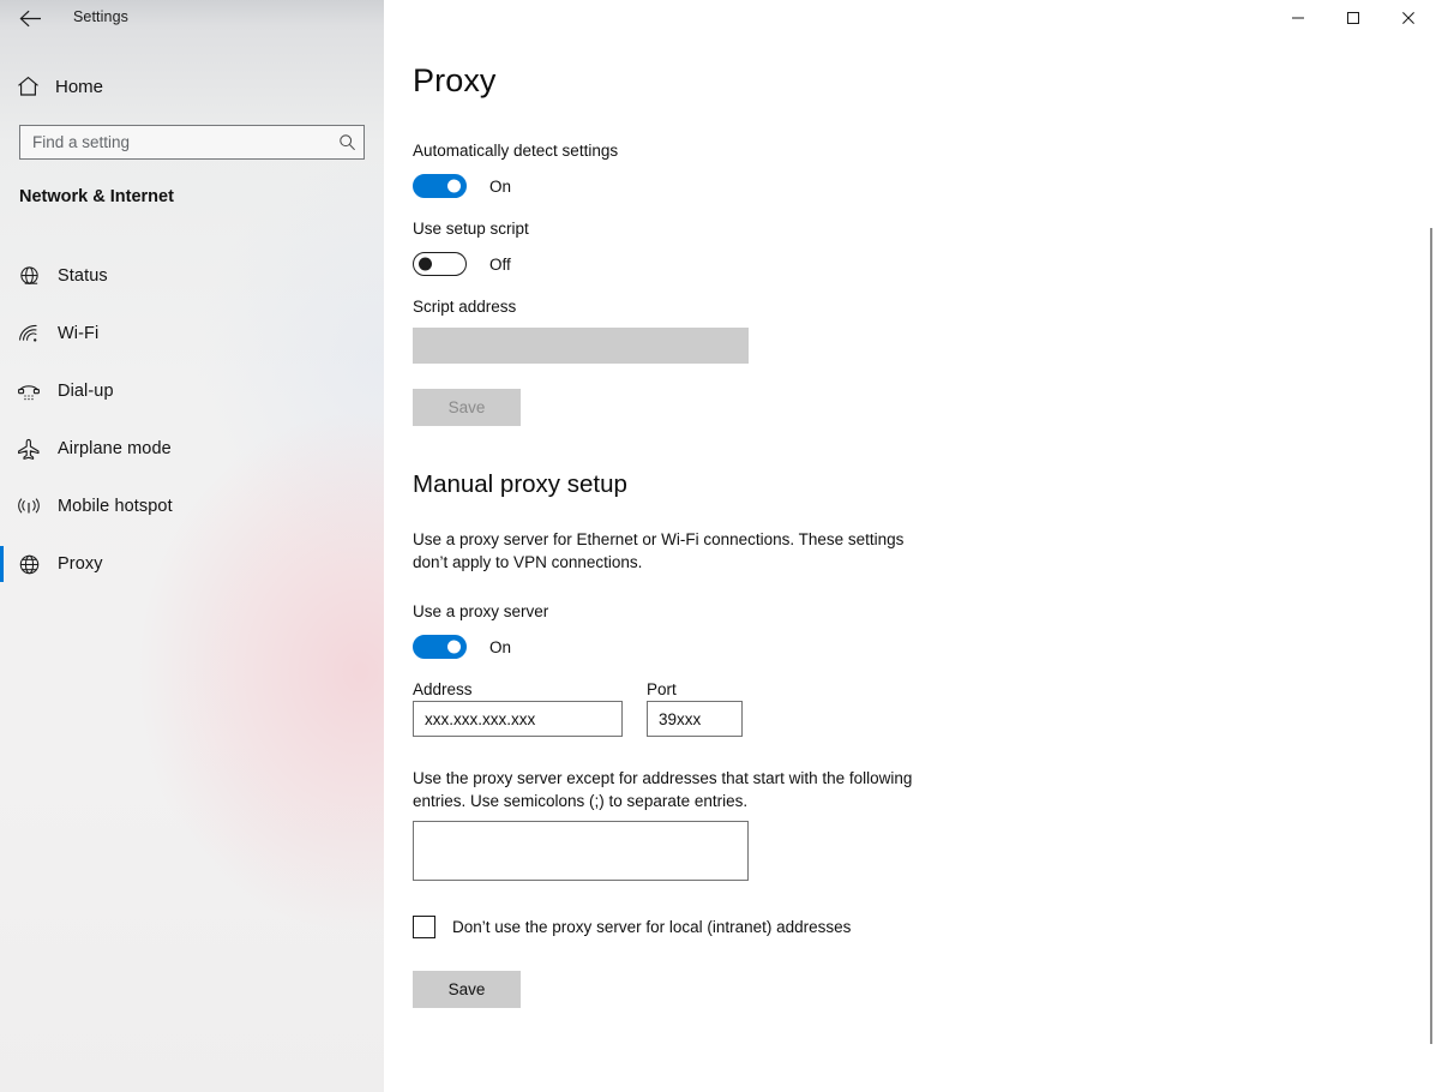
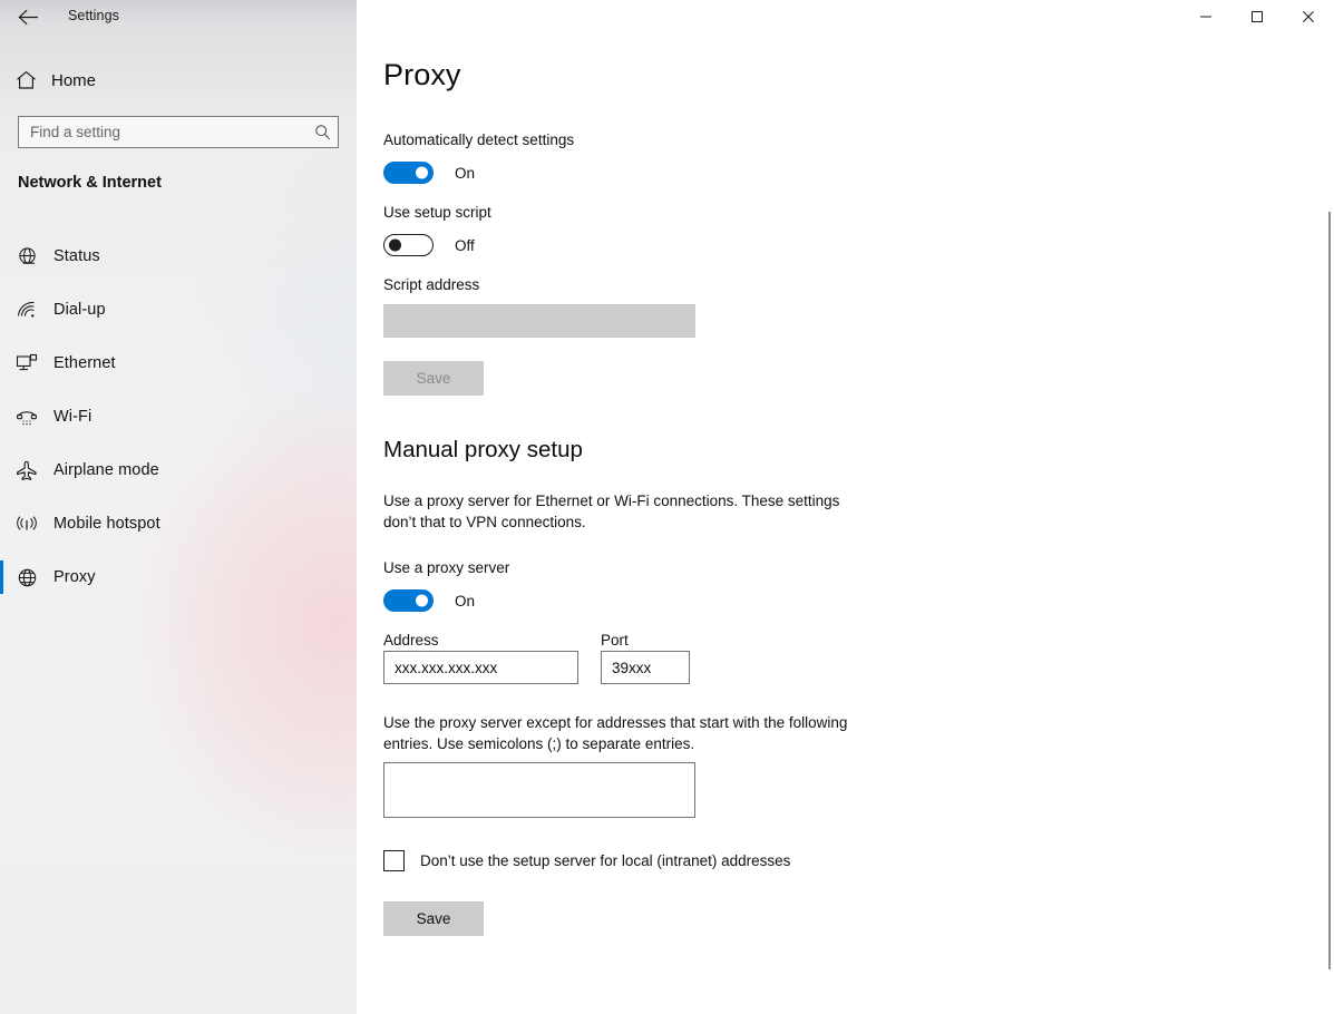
  Settings
  Home
  Find a setting
  Network & Internet
  Status
- Wi-Fi
+ Dial-up
+ Ethernet
- Dial-up
+ Wi-Fi
  Airplane mode
  Mobile hotspot
  Proxy
  Proxy
  Automatically detect settings
  On
  Use setup script
  Off
  Script address
  Save
  Manual proxy setup
- Use a proxy server for Ethernet or Wi-Fi connections. These settings don’t apply to VPN connections.
+ Use a proxy server for Ethernet or Wi-Fi connections. These settings don’t that to VPN connections.
  Use a proxy server
  On
  Address
  xxx.xxx.xxx.xxx
  Port
  39xxx
  Use the proxy server except for addresses that start with the following entries. Use semicolons (;) to separate entries.
- Don’t use the proxy server for local (intranet) addresses
+ Don’t use the setup server for local (intranet) addresses
  Save
